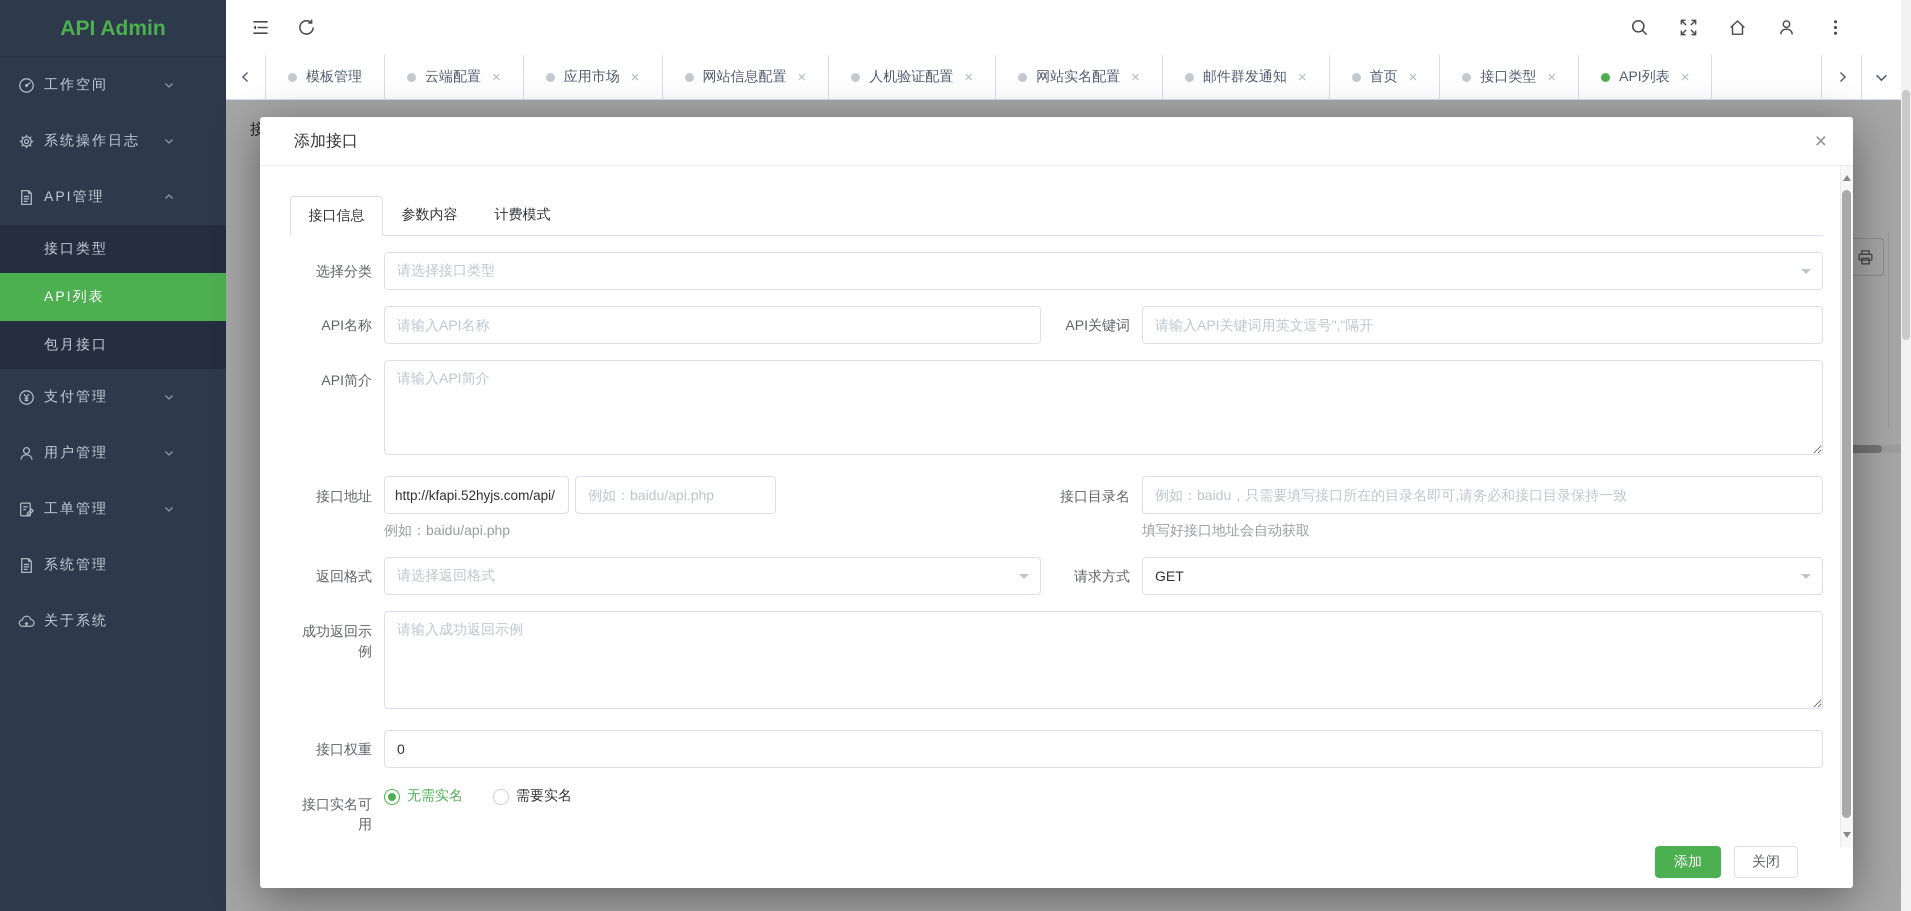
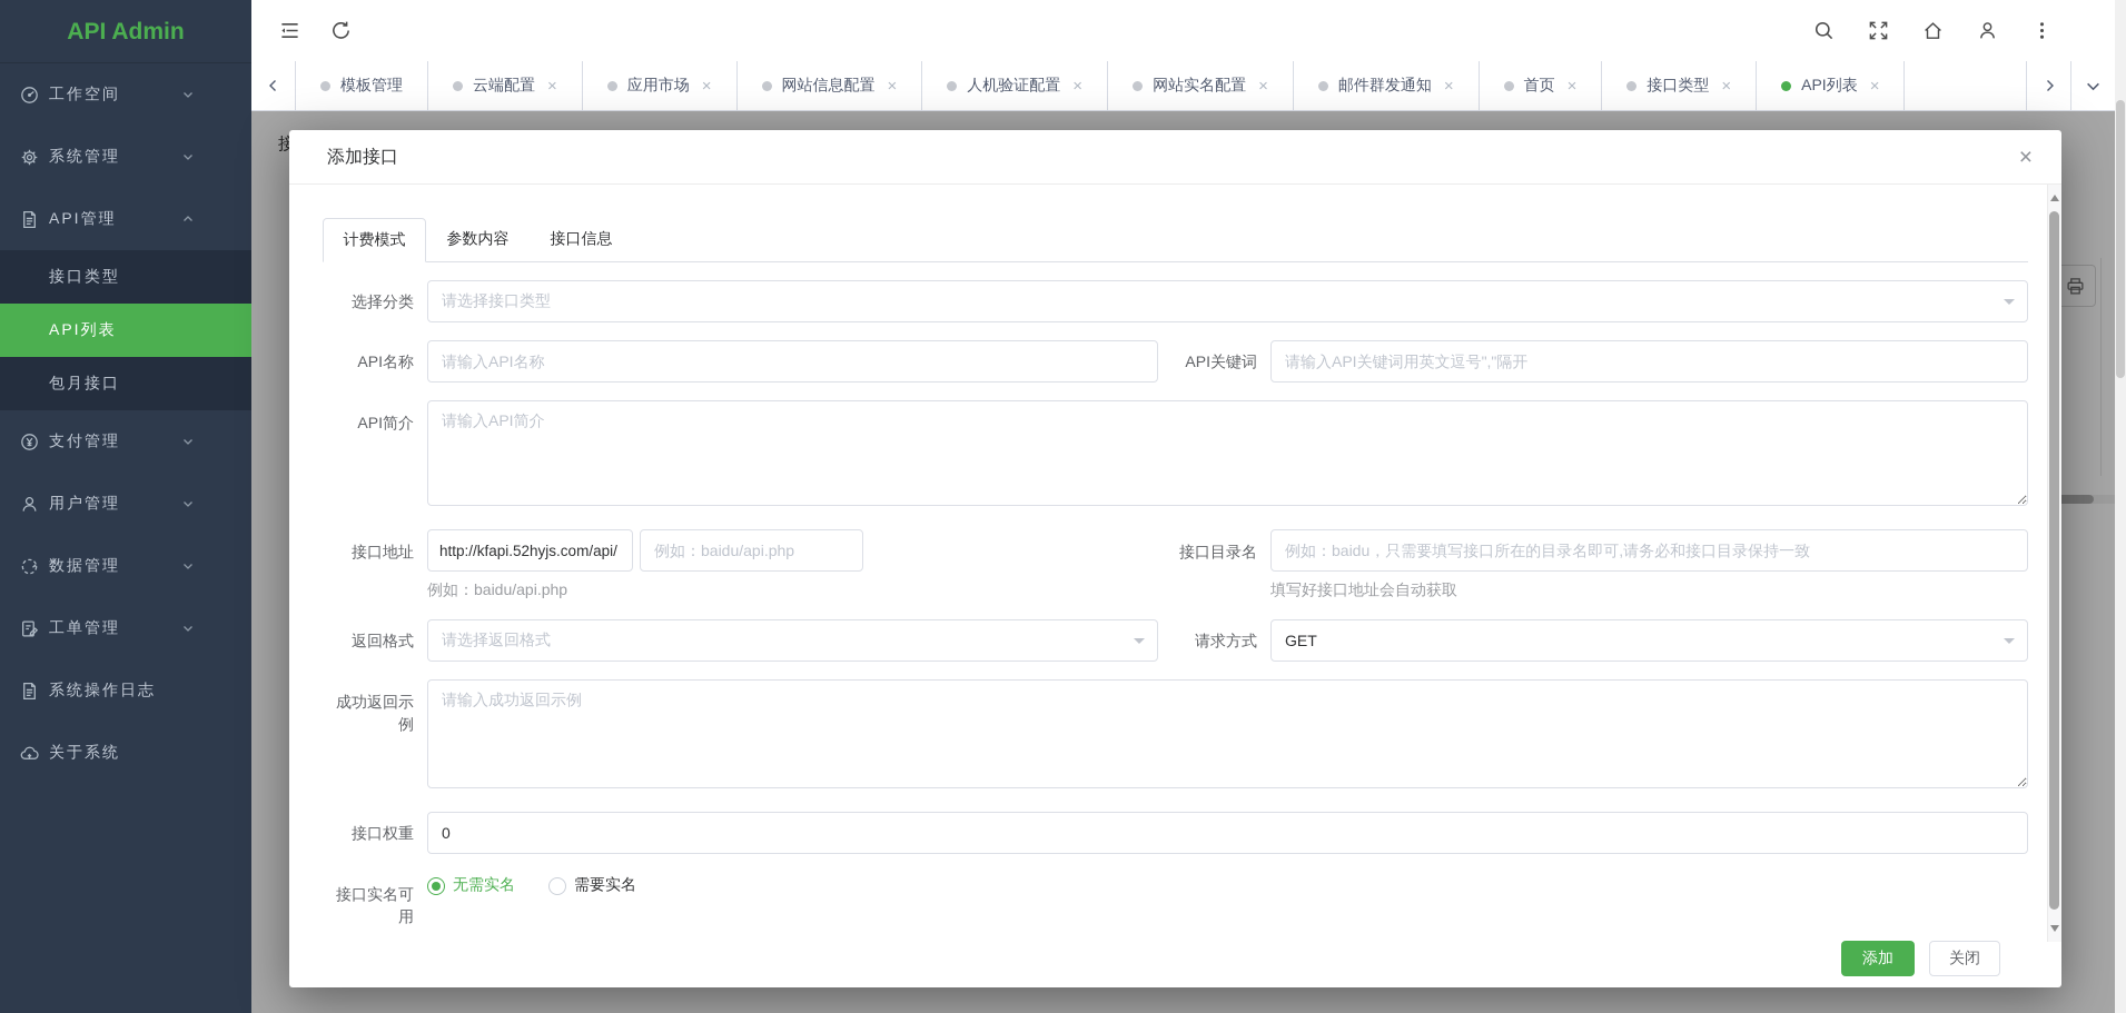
  API Admin
  工作空间
- 系统操作日志
+ 系统管理
  API管理
  接口类型
  API列表
  包月接口
  支付管理
  用户管理
+ 数据管理
  工单管理
- 系统管理
+ 系统操作日志
  关于系统
  模板管理
  云端配置
  ×
  应用市场
  ×
  网站信息配置
  ×
  人机验证配置
  ×
  网站实名配置
  ×
  邮件群发通知
  ×
  首页
  ×
  接口类型
  ×
  API列表
  ×
  接
  添加接口
  ×
- 接口信息
+ 计费模式
  参数内容
- 计费模式
+ 接口信息
  选择分类
  请选择接口类型
  API名称
  请输入API名称
  API关键词
  请输入API关键词用英文逗号","隔开
  API简介
  请输入API简介
  接口地址
  http://kfapi.52hyjs.com/api/
  例如：baidu/api.php
  例如：baidu/api.php
  接口目录名
  例如：baidu，只需要填写接口所在的目录名即可,请务必和接口目录保持一致
  填写好接口地址会自动获取
  返回格式
  请选择返回格式
  请求方式
  GET
  成功返回示例
  请输入成功返回示例
  接口权重
  0
  接口实名可用
  无需实名
  需要实名
  添加
  关闭
